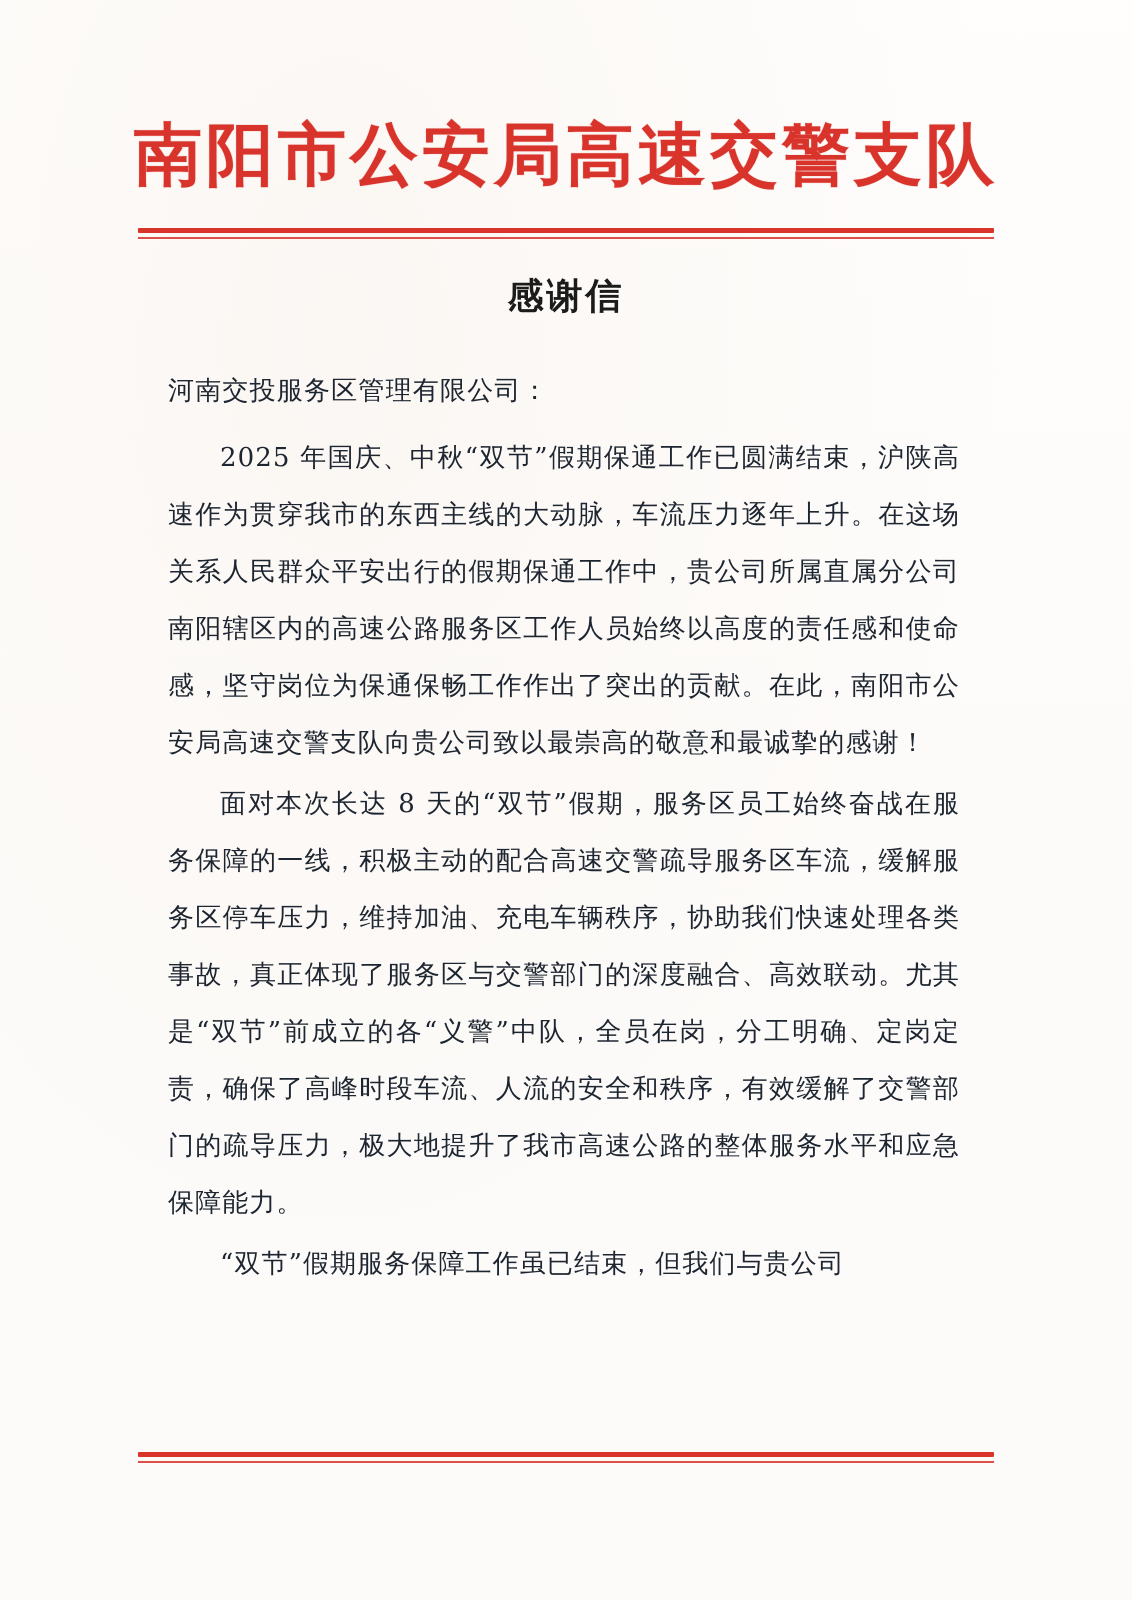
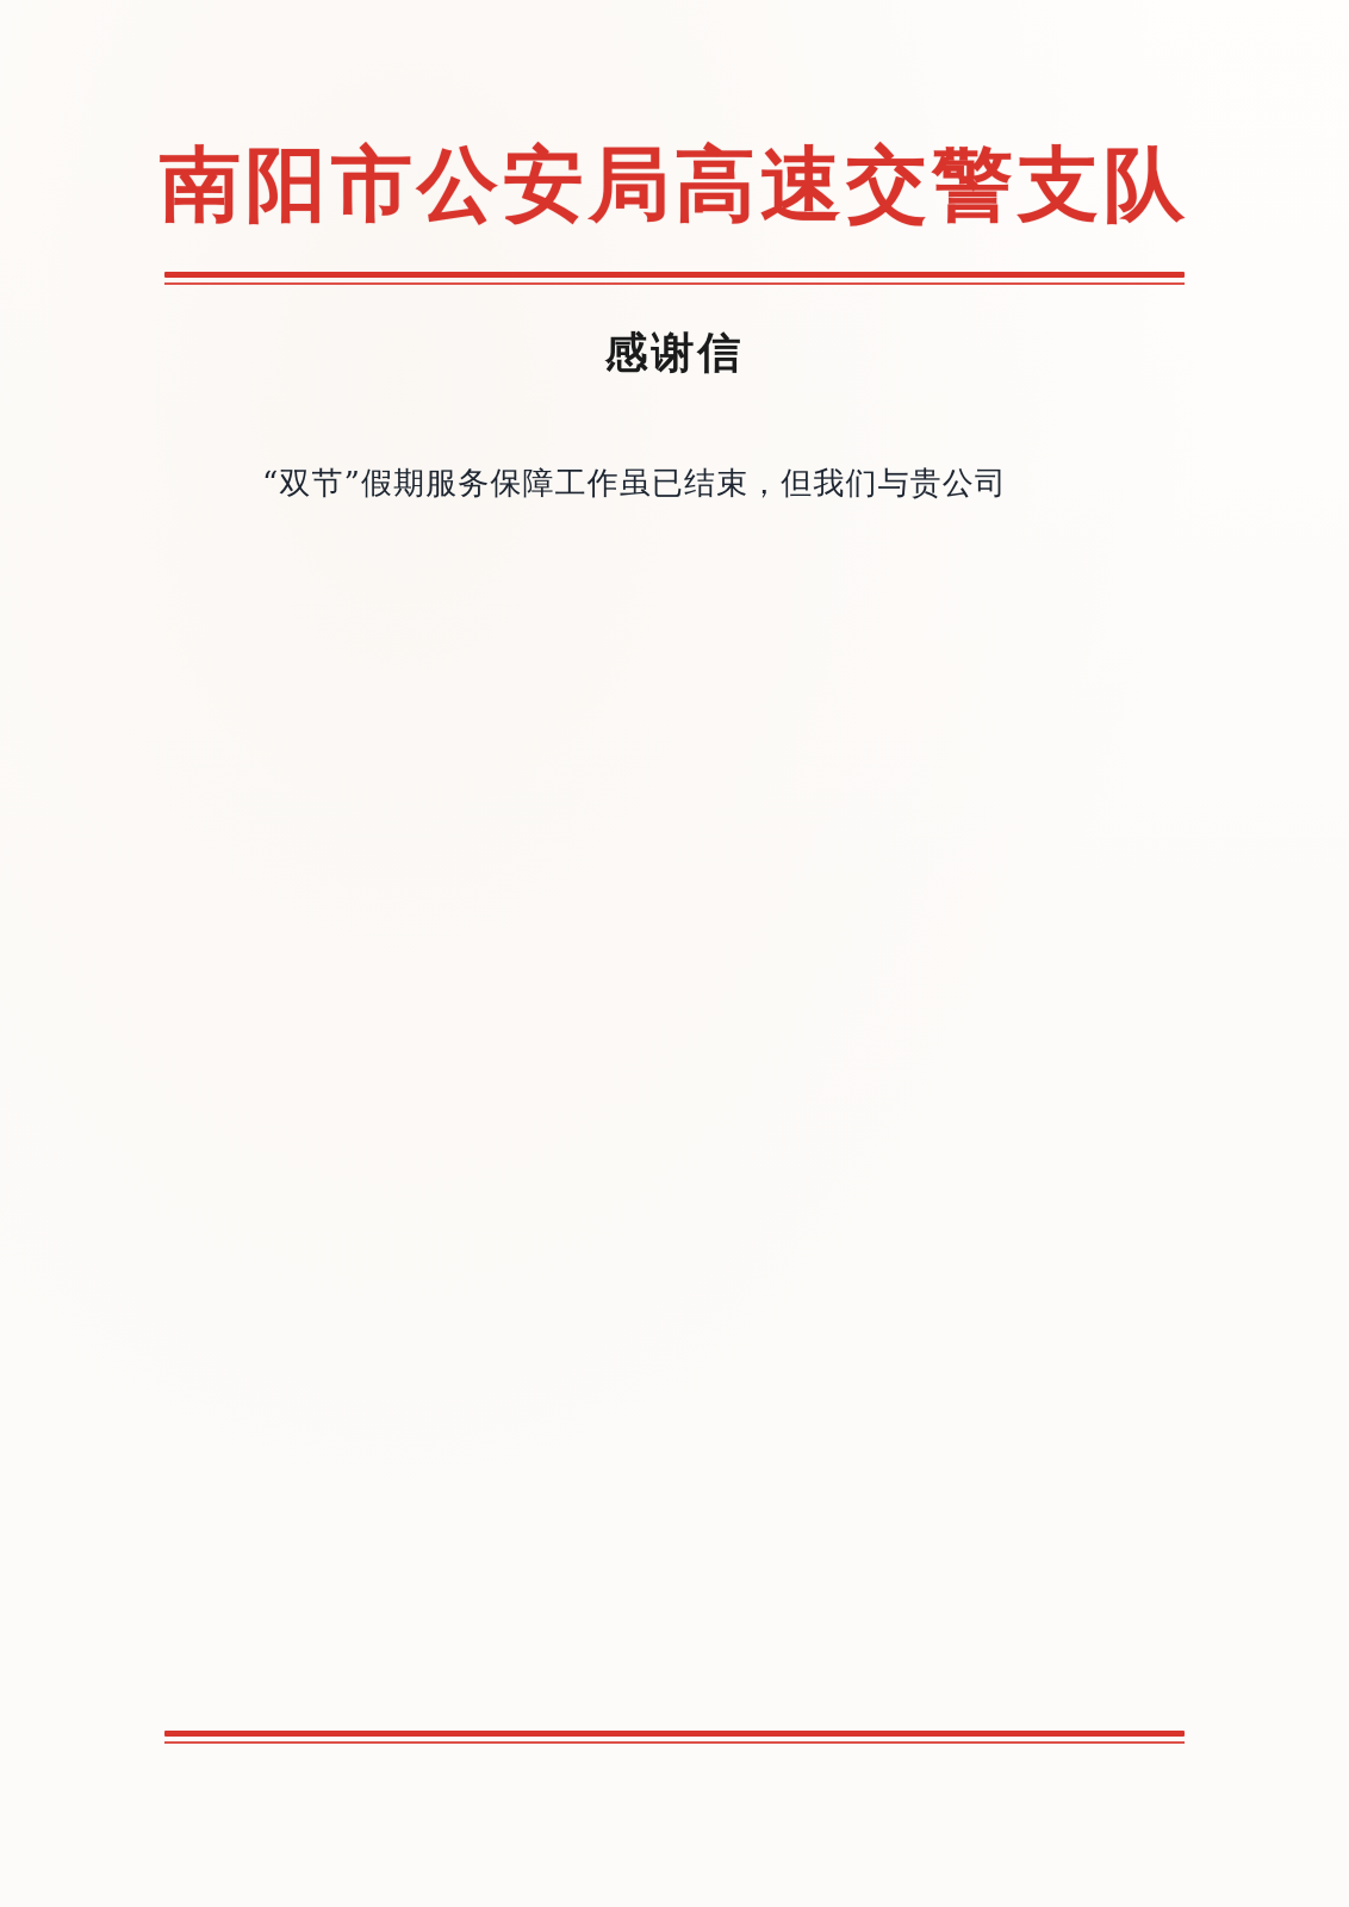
  南阳市公安局高速交警支队
  感谢信
- 河南交投服务区管理有限公司：
- 2025 年国庆、中秋“双节”假期保通工作已圆满结束，沪陕高速作为贯穿我市的东西主线的大动脉，车流压力逐年上升。在这场关系人民群众平安出行的假期保通工作中，贵公司所属直属分公司南阳辖区内的高速公路服务区工作人员始终以高度的责任感和使命感，坚守岗位为保通保畅工作作出了突出的贡献。在此，南阳市公安局高速交警支队向贵公司致以最崇高的敬意和最诚挚的感谢！
- 面对本次长达 8 天的“双节”假期，服务区员工始终奋战在服务保障的一线，积极主动的配合高速交警疏导服务区车流，缓解服务区停车压力，维持加油、充电车辆秩序，协助我们快速处理各类事故，真正体现了服务区与交警部门的深度融合、高效联动。尤其是“双节”前成立的各“义警”中队，全员在岗，分工明确、定岗定责，确保了高峰时段车流、人流的安全和秩序，有效缓解了交警部门的疏导压力，极大地提升了我市高速公路的整体服务水平和应急保障能力。
  “双节”假期服务保障工作虽已结束，但我们与贵公司
